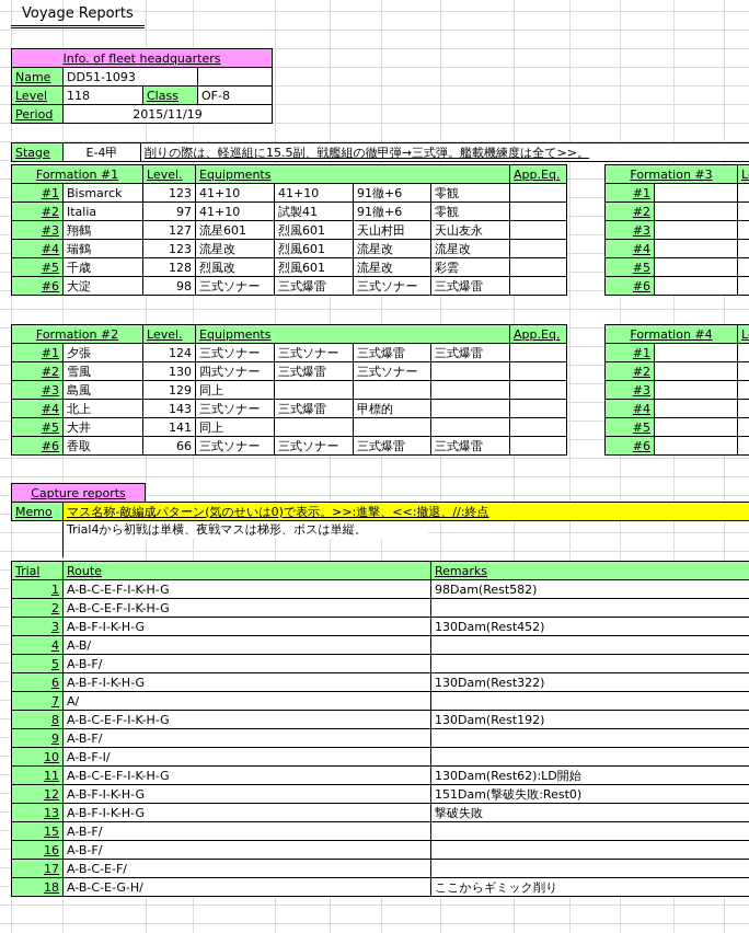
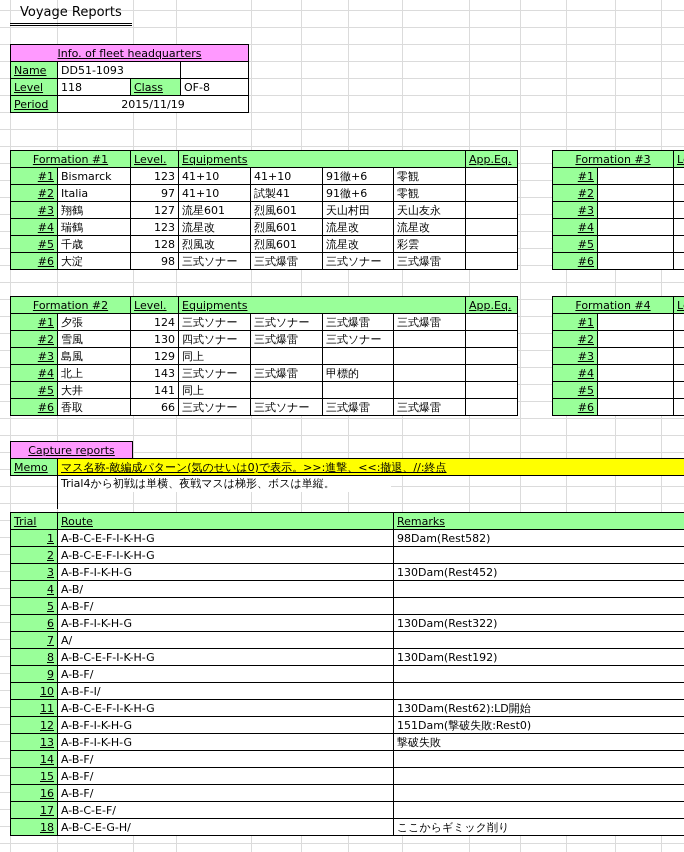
  Voyage Reports
  Info. of fleet headquarters
  Name	DD51-1093
  Level	118	Class	OF-8
  Period	2015/11/19
- Stage	E-4甲	削りの際は、軽巡組に15.5副、戦艦組の徹甲弾→三式弾。艦載機練度は全て>>。
  Formation #1	Level.	Equipments	App.Eq.
  #1	Bismarck	123	41+10	41+10	91徹+6	零観
  #2	Italia	97	41+10	試製41	91徹+6	零観
  #3	翔鶴	127	流星601	烈風601	天山村田	天山友永
  #4	瑞鶴	123	流星改	烈風601	流星改	流星改
  #5	千歳	128	烈風改	烈風601	流星改	彩雲
  #6	大淀	98	三式ソナー	三式爆雷	三式ソナー	三式爆雷
  Formation #2	Level.	Equipments	App.Eq.
  #1	夕張	124	三式ソナー	三式ソナー	三式爆雷	三式爆雷
  #2	雪風	130	四式ソナー	三式爆雷	三式ソナー
  #3	島風	129	同上
  #4	北上	143	三式ソナー	三式爆雷	甲標的
  #5	大井	141	同上
  #6	香取	66	三式ソナー	三式ソナー	三式爆雷	三式爆雷
  Formation #3	L
  #1
  #2
  #3
  #4
  #5
  #6
  Formation #4	L
  #1
  #2
  #3
  #4
  #5
  #6
  Capture reports
  Memo	マス名称-敵編成パターン(気のせいは0)で表示。>>:進撃、<<:撤退、//:終点
  Trial4から初戦は単横、夜戦マスは梯形、ボスは単縦。
  Trial	Route	Remarks
  1	A-B-C-E-F-I-K-H-G	98Dam(Rest582)
  2	A-B-C-E-F-I-K-H-G
  3	A-B-F-I-K-H-G	130Dam(Rest452)
  4	A-B/
  5	A-B-F/
  6	A-B-F-I-K-H-G	130Dam(Rest322)
  7	A/
  8	A-B-C-E-F-I-K-H-G	130Dam(Rest192)
  9	A-B-F/
  10	A-B-F-I/
  11	A-B-C-E-F-I-K-H-G	130Dam(Rest62):LD開始
  12	A-B-F-I-K-H-G	151Dam(撃破失敗:Rest0)
  13	A-B-F-I-K-H-G	撃破失敗
+ 14	A-B-F/
  15	A-B-F/
  16	A-B-F/
  17	A-B-C-E-F/
  18	A-B-C-E-G-H/	ここからギミック削り
